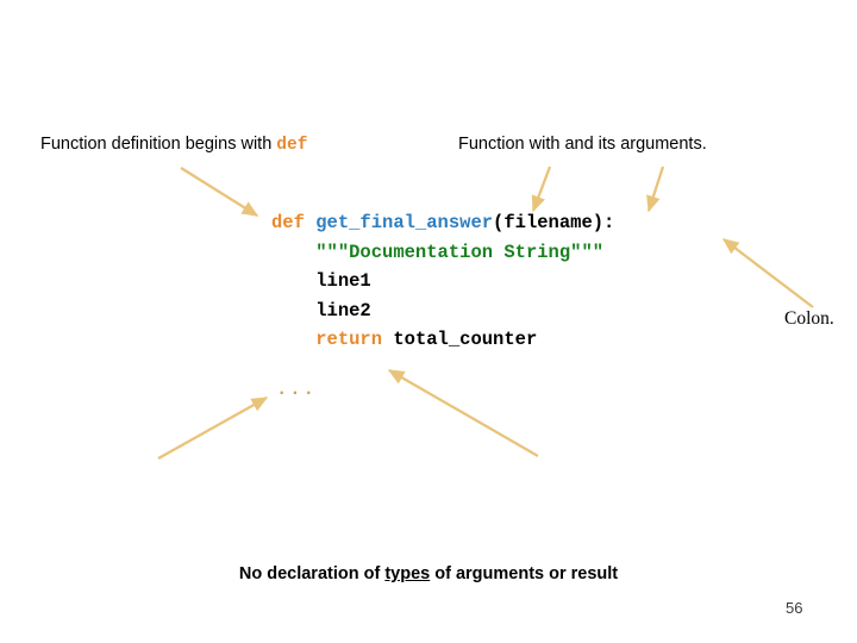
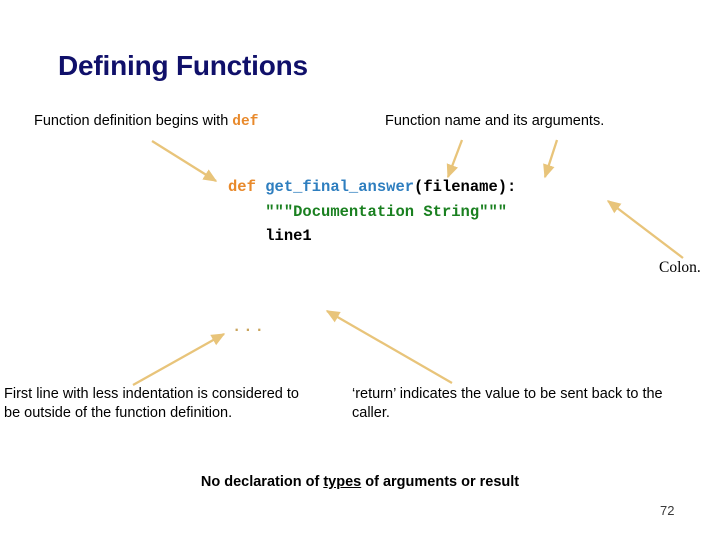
+ Defining Functions
  Function definition begins with def
- Function with and its arguments.
+ Function name and its arguments.
  def get_final_answer(filename):
  """Documentation String"""
  line1
- line2
- return total_counter
  ...
  Colon.
+ First line with less indentation is considered to be outside of the function definition.
+ ‘return’ indicates the value to be sent back to the caller.
  No declaration of types of arguments or result
- 56
+ 72
